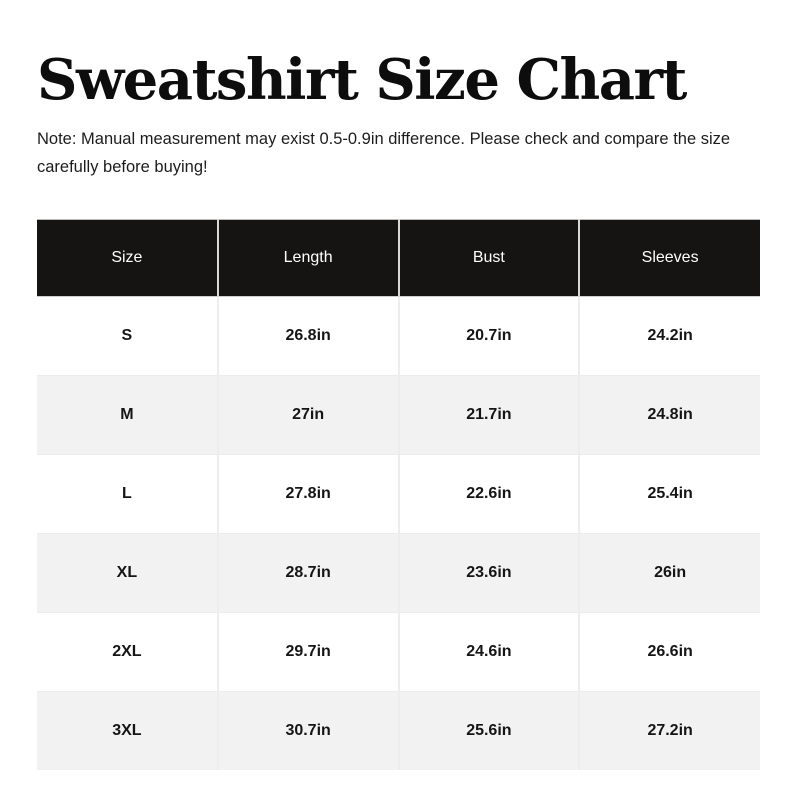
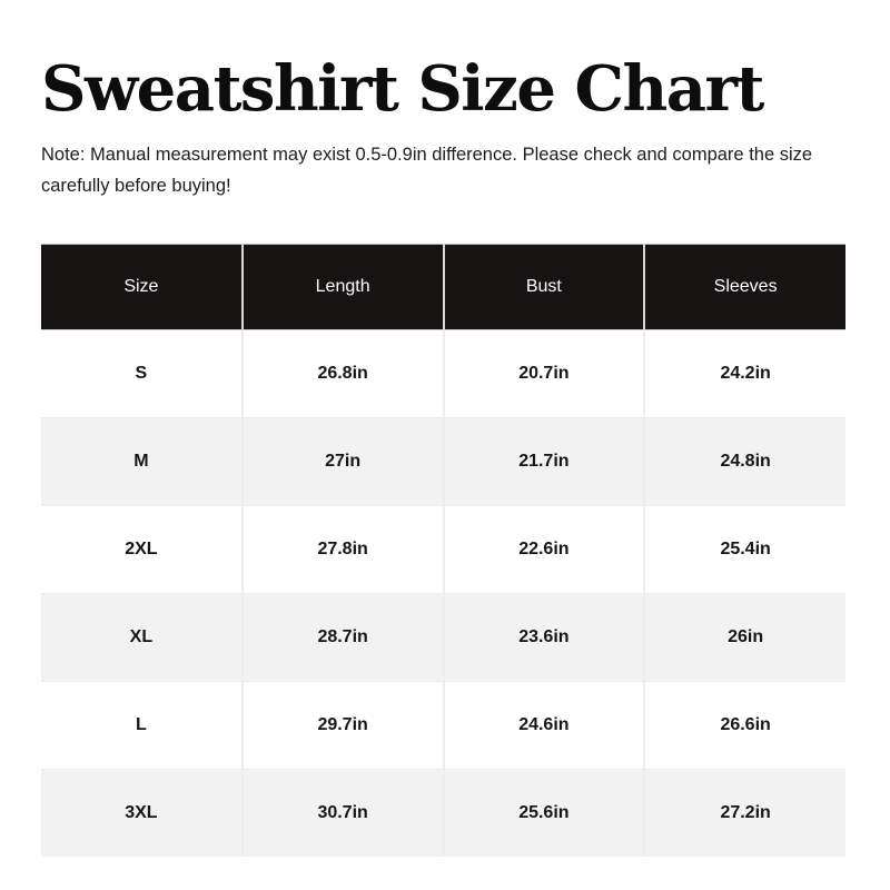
  Sweatshirt Size Chart
  Note: Manual measurement may exist 0.5-0.9in difference. Please check and compare the size carefully before buying!
  Size	Length	Bust	Sleeves
  S	26.8in	20.7in	24.2in
  M	27in	21.7in	24.8in
- L	27.8in	22.6in	25.4in
+ 2XL	27.8in	22.6in	25.4in
  XL	28.7in	23.6in	26in
- 2XL	29.7in	24.6in	26.6in
+ L	29.7in	24.6in	26.6in
  3XL	30.7in	25.6in	27.2in
